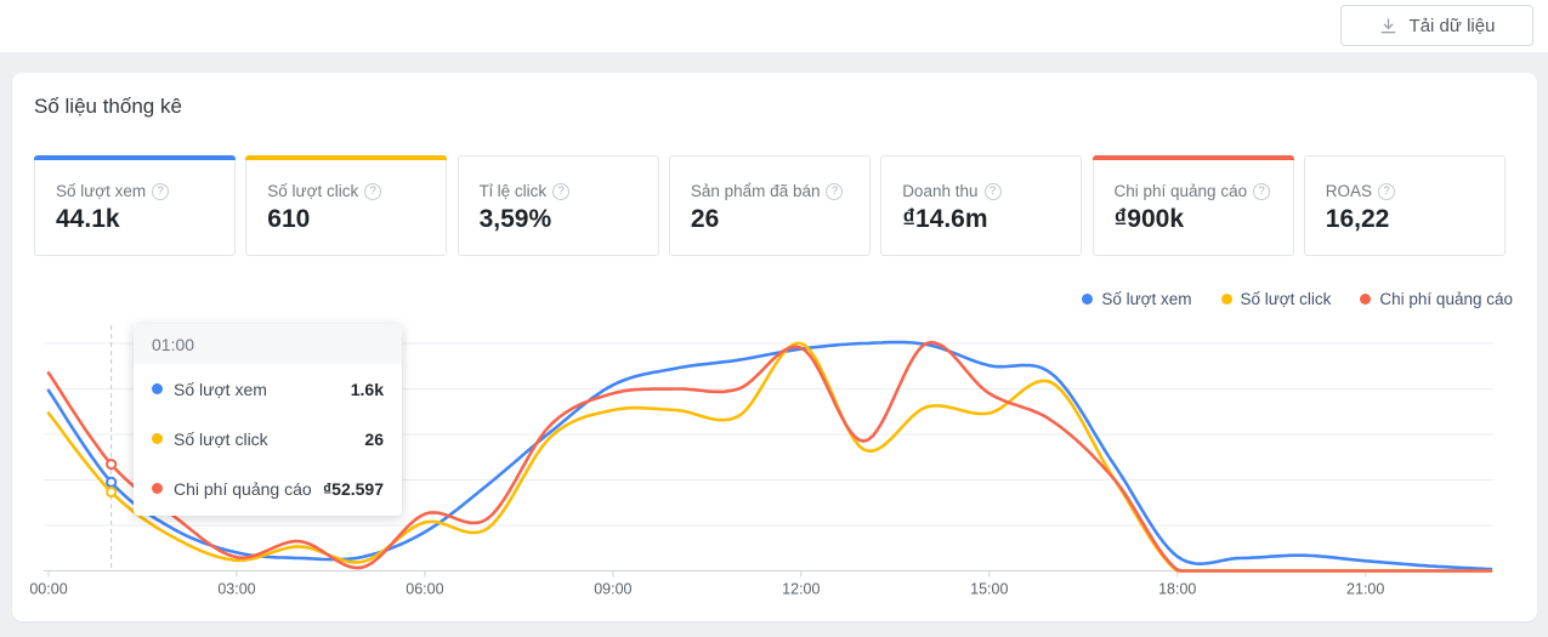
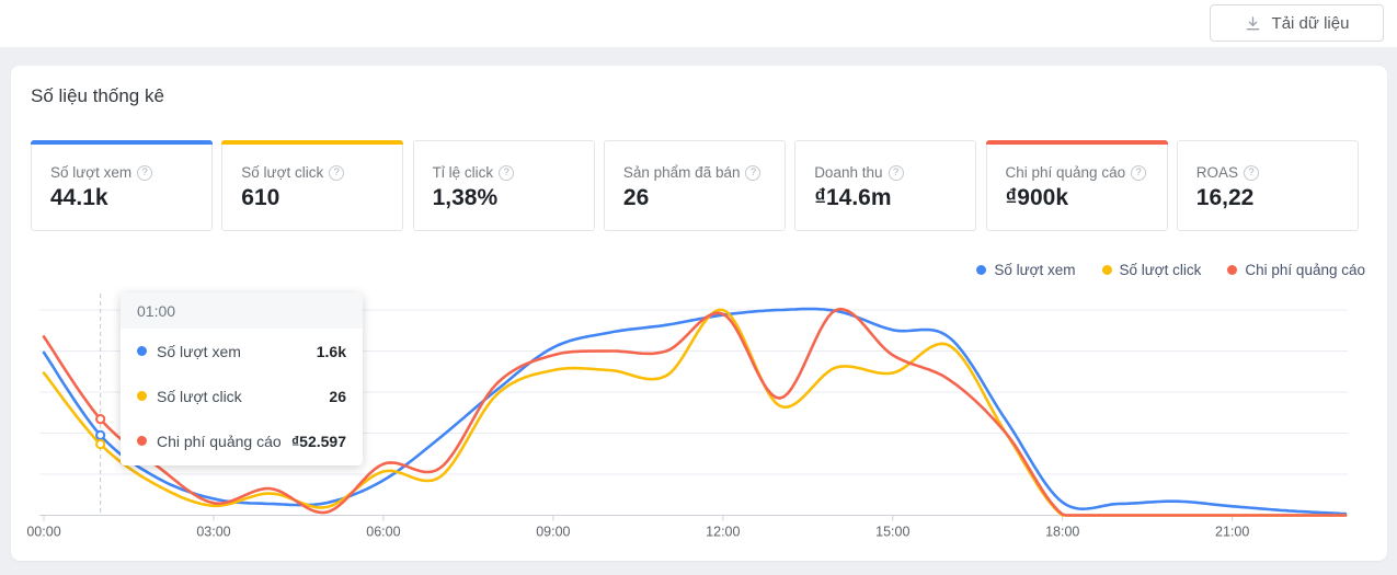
  Tải dữ liệu
  Số liệu thống kê
  Số lượt xem
  ?
  44.1k
  Số lượt click
  ?
  610
  Tỉ lệ click
  ?
- 3,59%
+ 1,38%
  Sản phẩm đã bán
  ?
  26
  Doanh thu
  ?
  ₫14.6m
  Chi phí quảng cáo
  ?
  ₫900k
  ROAS
  ?
  16,22
  Số lượt xem
  Số lượt click
  Chi phí quảng cáo
  00:00
  03:00
  06:00
  09:00
  12:00
  15:00
  18:00
  21:00
  01:00
  Số lượt xem
  1.6k
  Số lượt click
  26
  Chi phí quảng cáo
  ₫52.597
